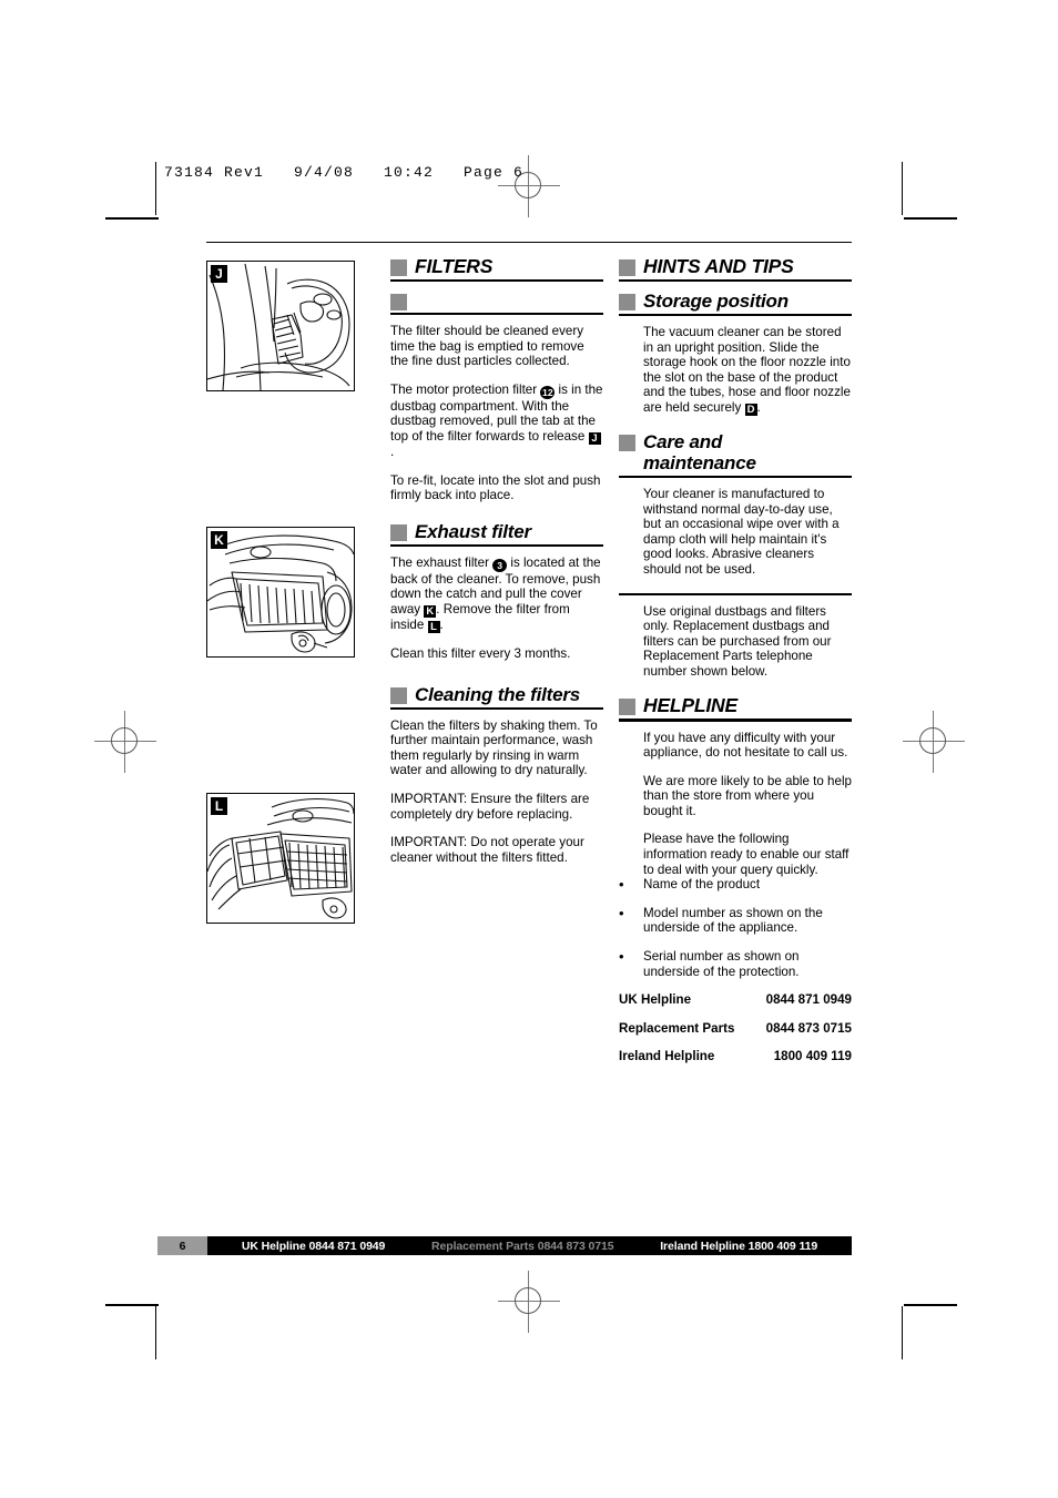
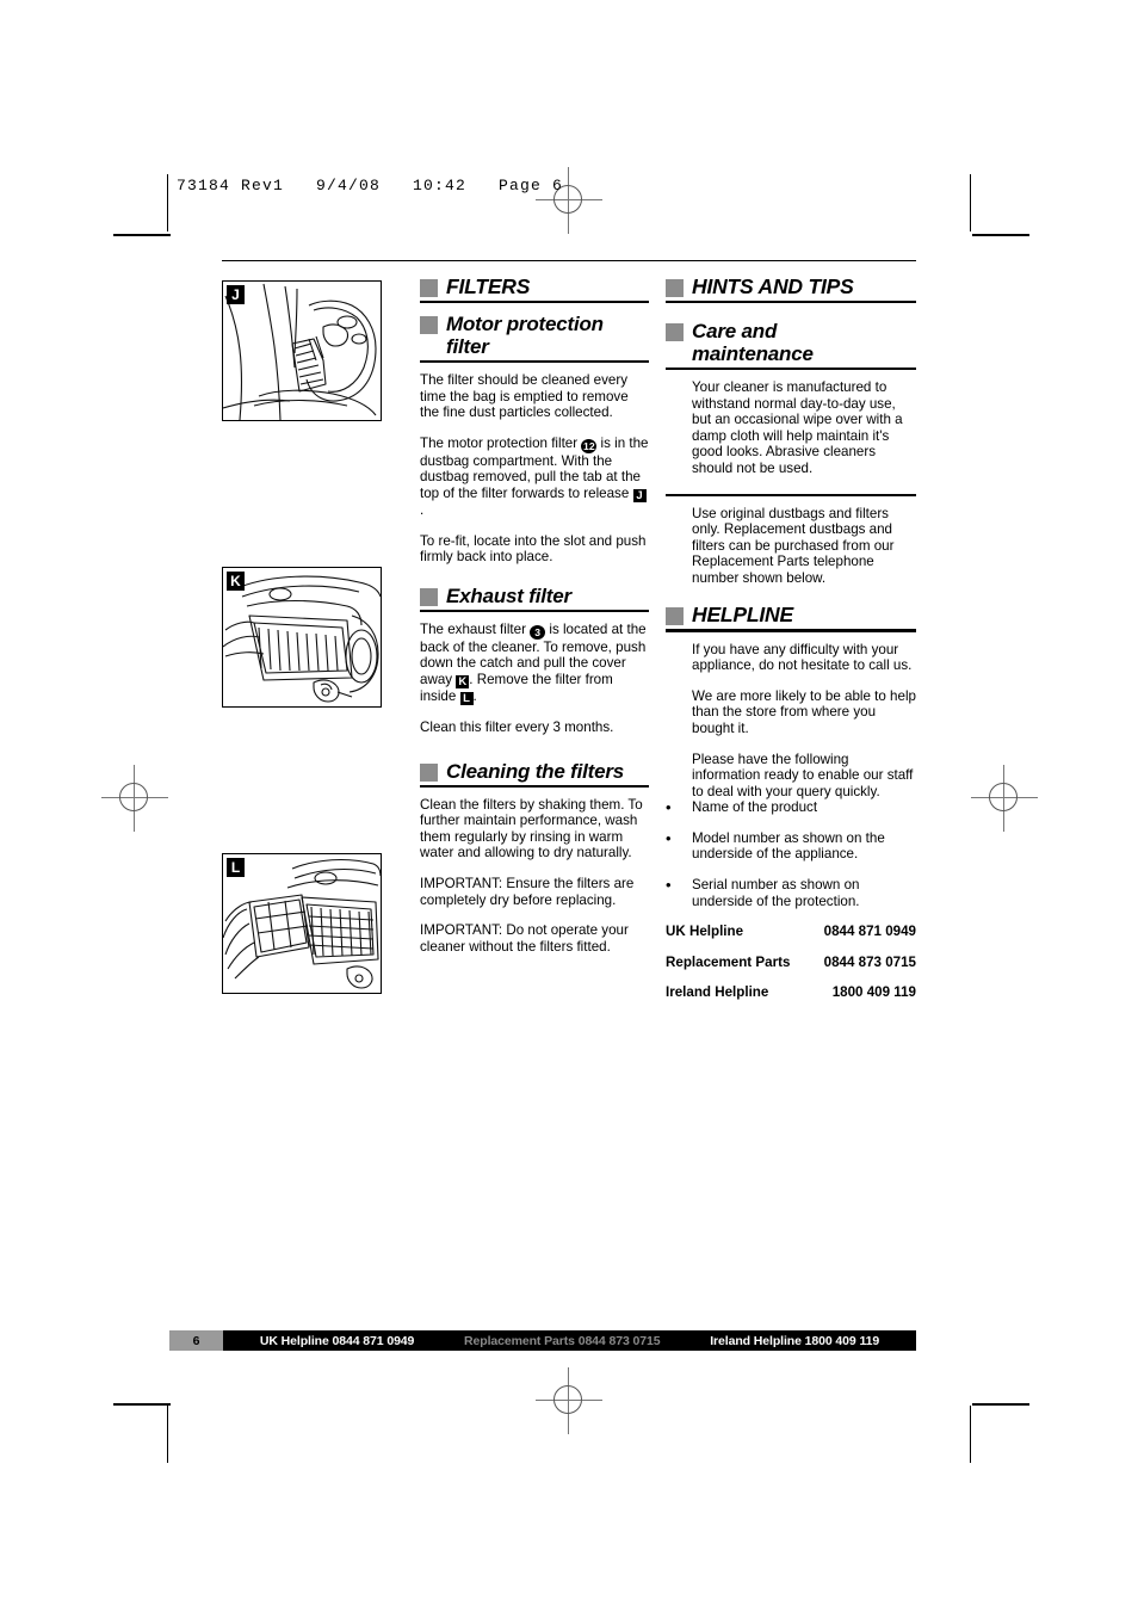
  73184 Rev1 9/4/08 10:42 Page 6
  J
  K
  L
  FILTERS
+ Motor protection filter
  The filter should be cleaned every time the bag is emptied to remove the fine dust particles collected.
  The motor protection filter 12 is in the dustbag compartment. With the dustbag removed, pull the tab at the top of the filter forwards to release J.
  To re-fit, locate into the slot and push firmly back into place.
  Exhaust filter
  The exhaust filter 3 is located at the back of the cleaner. To remove, push down the catch and pull the cover away K . Remove the filter from inside L .
  Clean this filter every 3 months.
  Cleaning the filters
  Clean the filters by shaking them. To further maintain performance, wash them regularly by rinsing in warm water and allowing to dry naturally.
  IMPORTANT: Ensure the filters are completely dry before replacing.
  IMPORTANT: Do not operate your cleaner without the filters fitted.
  HINTS AND TIPS
- Storage position
- The vacuum cleaner can be stored in an upright position. Slide the storage hook on the floor nozzle into the slot on the base of the product and the tubes, hose and floor nozzle are held securely D .
  Care and
  maintenance
  Your cleaner is manufactured to withstand normal day-to-day use, but an occasional wipe over with a damp cloth will help maintain it's good looks. Abrasive cleaners should not be used.
  Use original dustbags and filters only. Replacement dustbags and filters can be purchased from our Replacement Parts telephone number shown below.
  HELPLINE
  If you have any difficulty with your appliance, do not hesitate to call us.
  We are more likely to be able to help than the store from where you bought it.
  Please have the following information ready to enable our staff to deal with your query quickly.
  •
  Name of the product
  •
  Model number as shown on the underside of the appliance.
  •
  Serial number as shown on underside of the protection.
  UK Helpline
  0844 871 0949
  Replacement Parts
  0844 873 0715
  Ireland Helpline
  1800 409 119
  6
  UK Helpline 0844 871 0949
  Replacement Parts 0844 873 0715
  Ireland Helpline 1800 409 119
